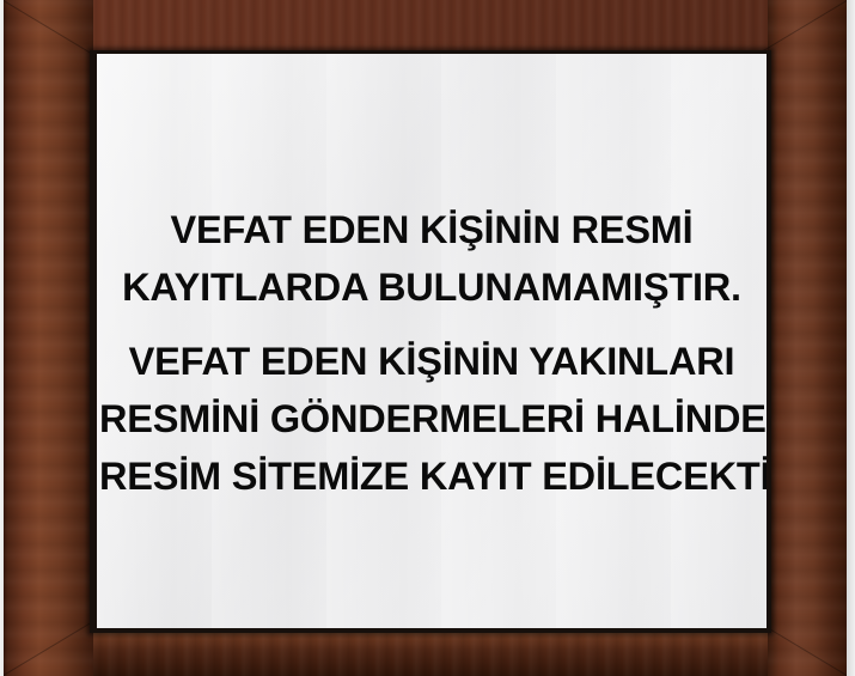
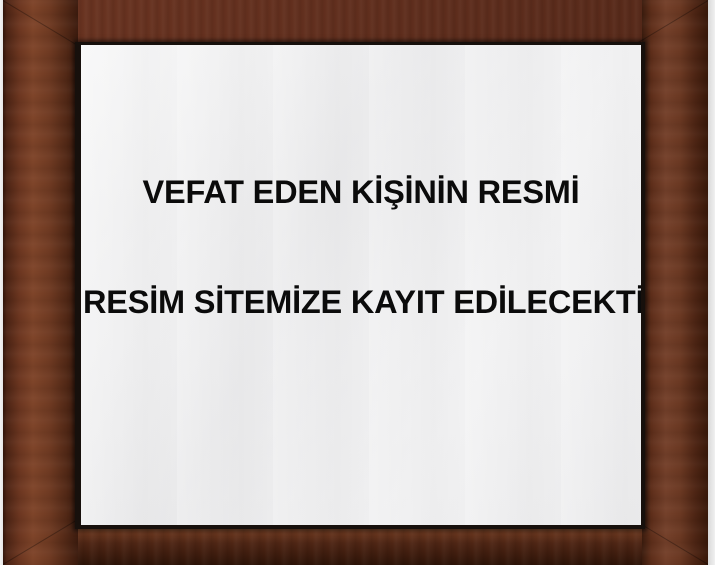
  VEFAT EDEN KİŞİNİN RESMİ
- KAYITLARDA BULUNAMAMIŞTIR.
- VEFAT EDEN KİŞİNİN YAKINLARI
- RESMİNİ GÖNDERMELERİ HALİNDE
  RESİM SİTEMİZE KAYIT EDİLECEKTİ
